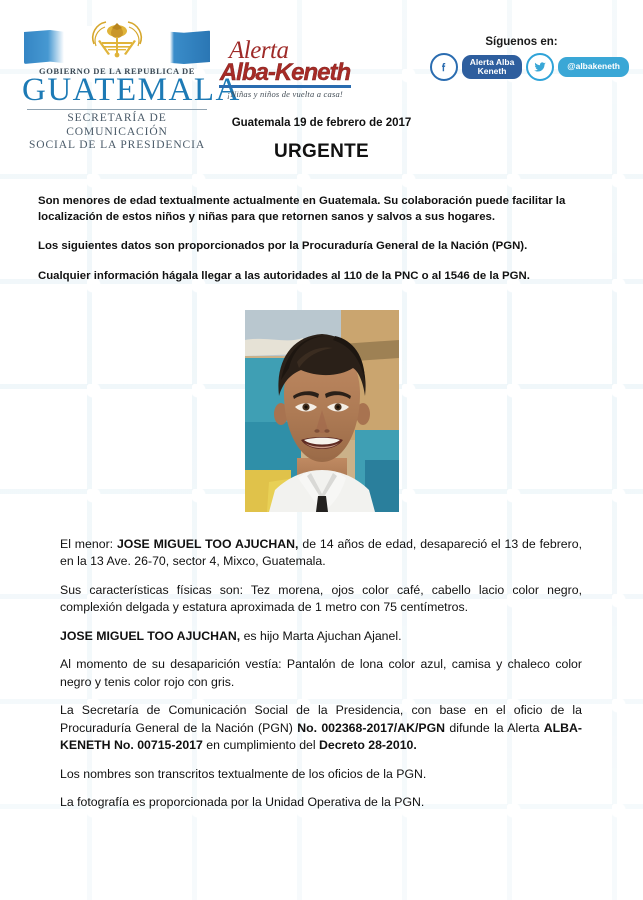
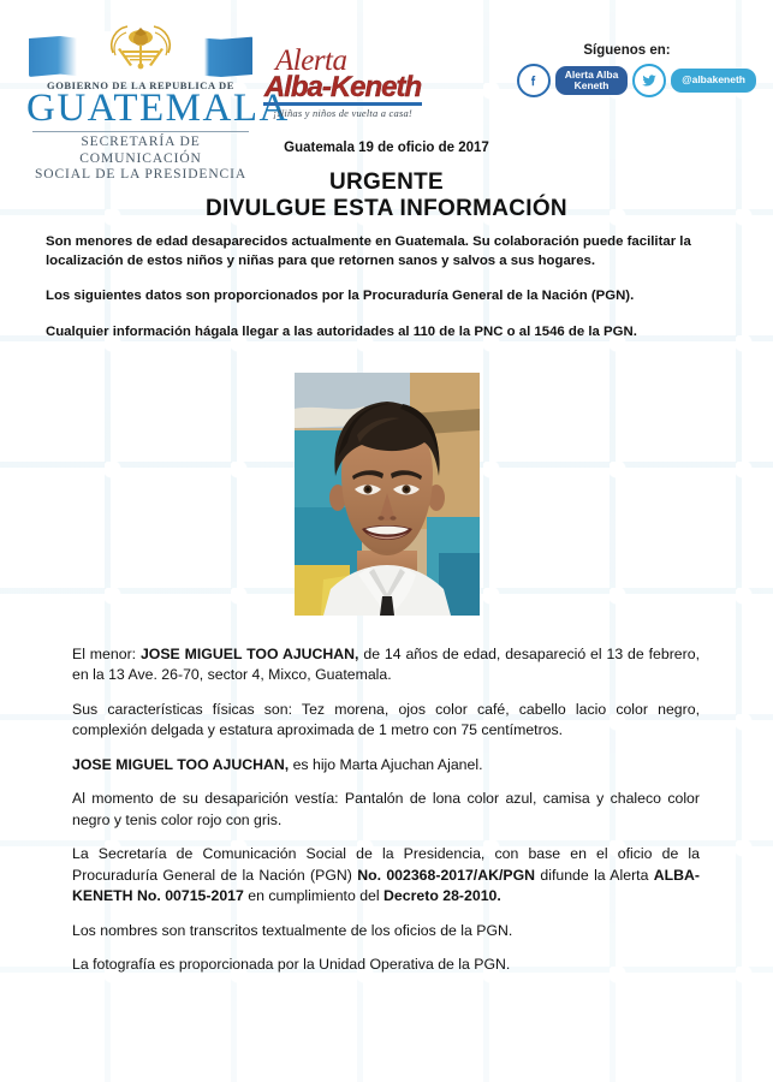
  GOBIERNO DE LA REPÚBLICA DE
  GUATEMAL
  SECRETARÍA DE COMUNICACIÓN
  SOCIAL DE LA PRESIDENCIA
  Alerta
  Alba-Keneth
  ¡Niñas y niños de vuelta a casa!
  Síguenos en:
  Alerta Alba
  Keneth
  @albakeneth
- Guatemala 19 de febrero de 2017
+ Guatemala 19 de oficio de 2017
  URGENTE
+ DIVULGUE ESTA INFORMACIÓN
- Son menores de edad textualmente actualmente en Guatemala. Su colaboración puede facilitar la localización de estos niños y niñas para que retornen sanos y salvos a sus hogares.
+ Son menores de edad desaparecidos actualmente en Guatemala. Su colaboración puede facilitar la localización de estos niños y niñas para que retornen sanos y salvos a sus hogares.
  Los siguientes datos son proporcionados por la Procuraduría General de la Nación (PGN).
  Cualquier información hágala llegar a las autoridades al 110 de la PNC o al 1546 de la PGN.
  El menor: JOSE MIGUEL TOO AJUCHAN, de 14 años de edad, desapareció el 13 de febrero, en la 13 Ave. 26-70, sector 4, Mixco, Guatemala.
  Sus características físicas son: Tez morena, ojos color café, cabello lacio color negro, complexión delgada y estatura aproximada de 1 metro con 75 centímetros.
  JOSE MIGUEL TOO AJUCHAN, es hijo Marta Ajuchan Ajanel.
  Al momento de su desaparición vestía: Pantalón de lona color azul, camisa y chaleco color negro y tenis color rojo con gris.
  La Secretaría de Comunicación Social de la Presidencia, con base en el oficio de la Procuraduría General de la Nación (PGN) No. 002368-2017/AK/PGN difunde la Alerta ALBA-KENETH No. 00715-2017 en cumplimiento del Decreto 28-2010.
  Los nombres son transcritos textualmente de los oficios de la PGN.
  La fotografía es proporcionada por la Unidad Operativa de la PGN.
